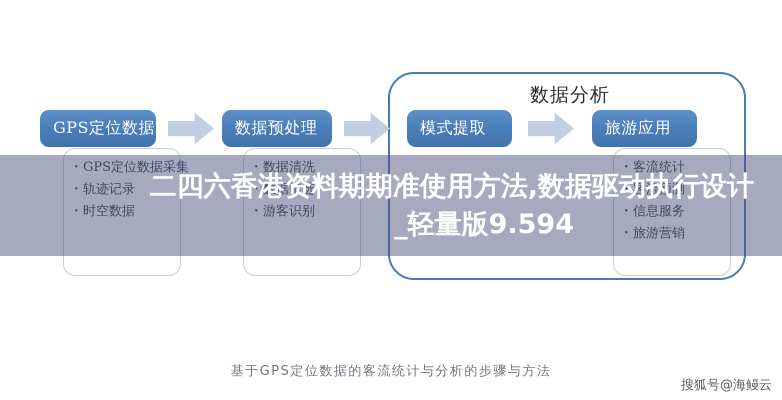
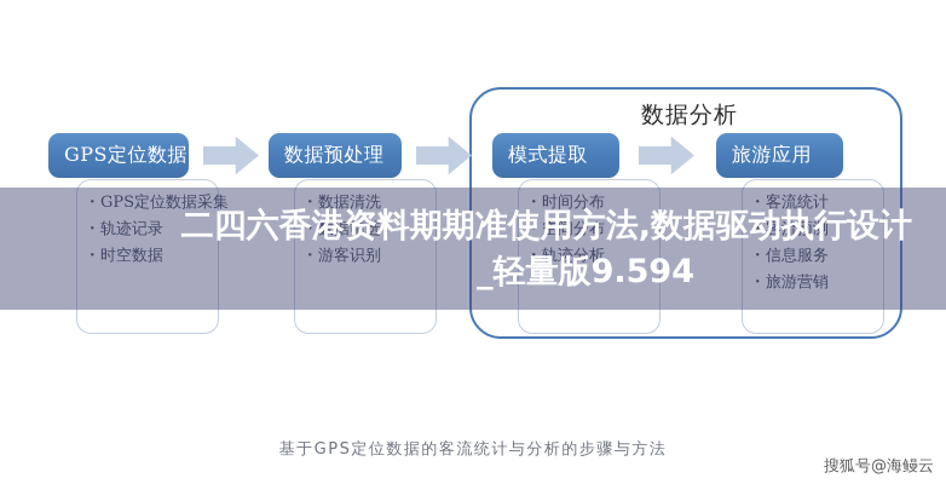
  数据分析
  GPS定位数据采
  轨迹记录
  时空数据
  GPS定位数据
  数据清洗
  数据筛选
  游客识别
  数据预处理
+ 时间分布
+ 空间分布
+ 轨迹分析
  模式提取
  客流统计
  客流预测
  信息服务
  旅游营销
  旅游应用
  基于GPS定位数据的客流统计与分析的步骤与方法
  二四六香港资料期期准使用方法,数据驱动执行设计
  _轻量版9.594
  搜狐号@海鳗云
